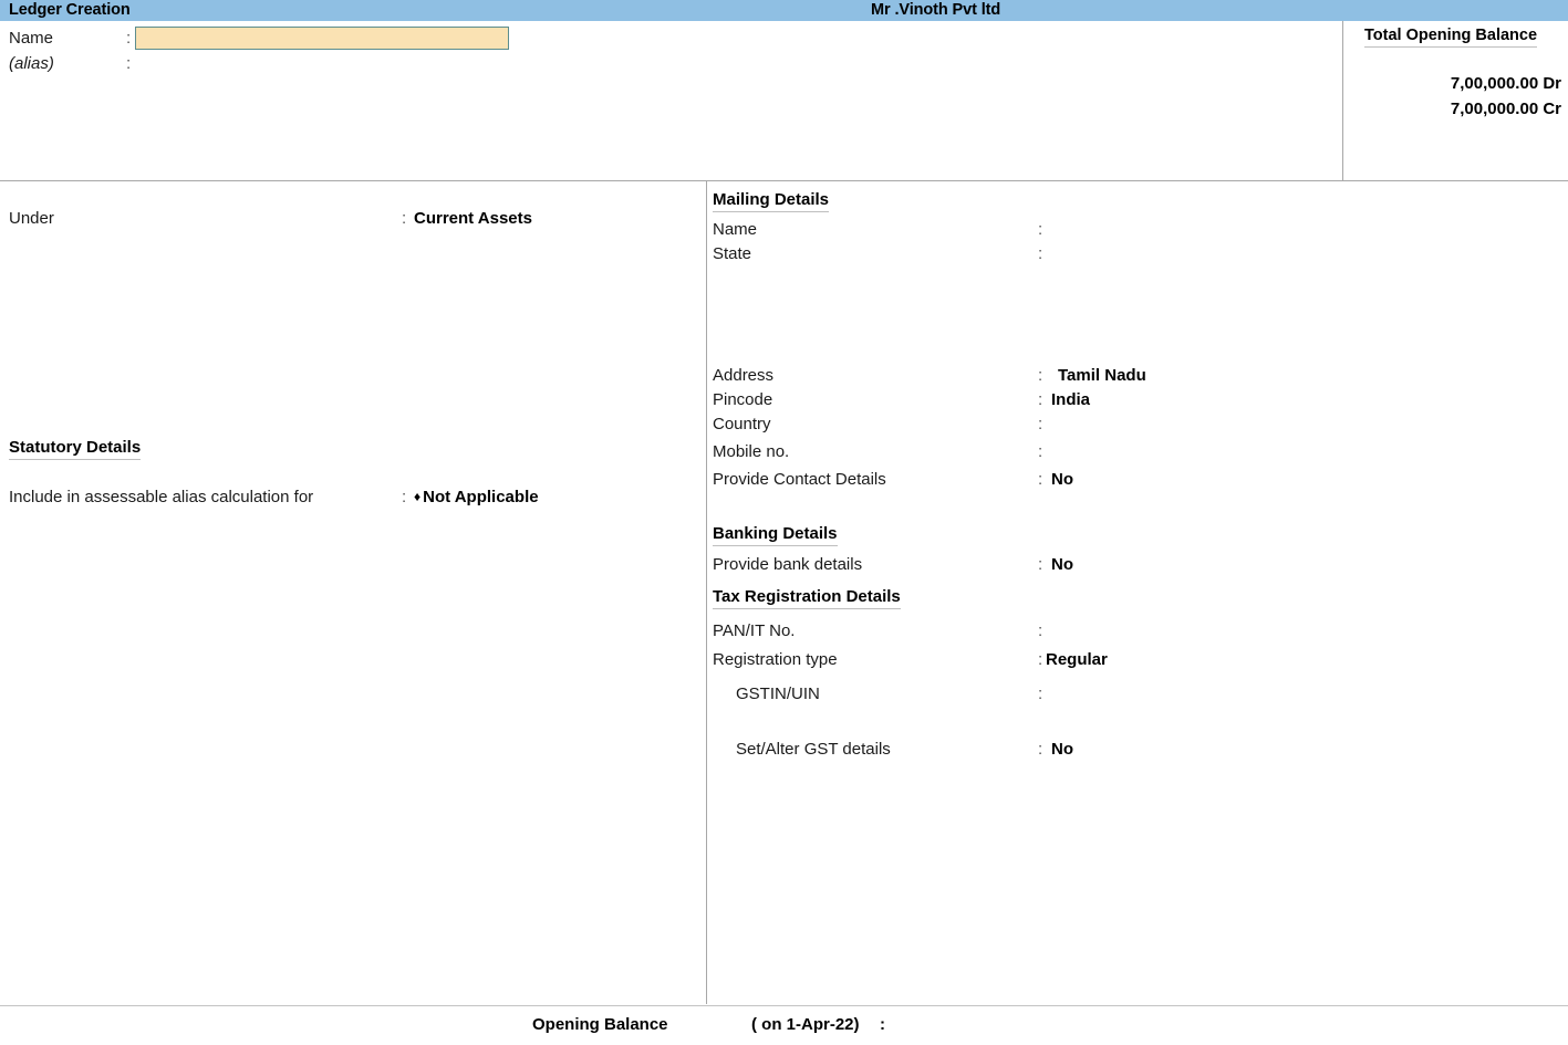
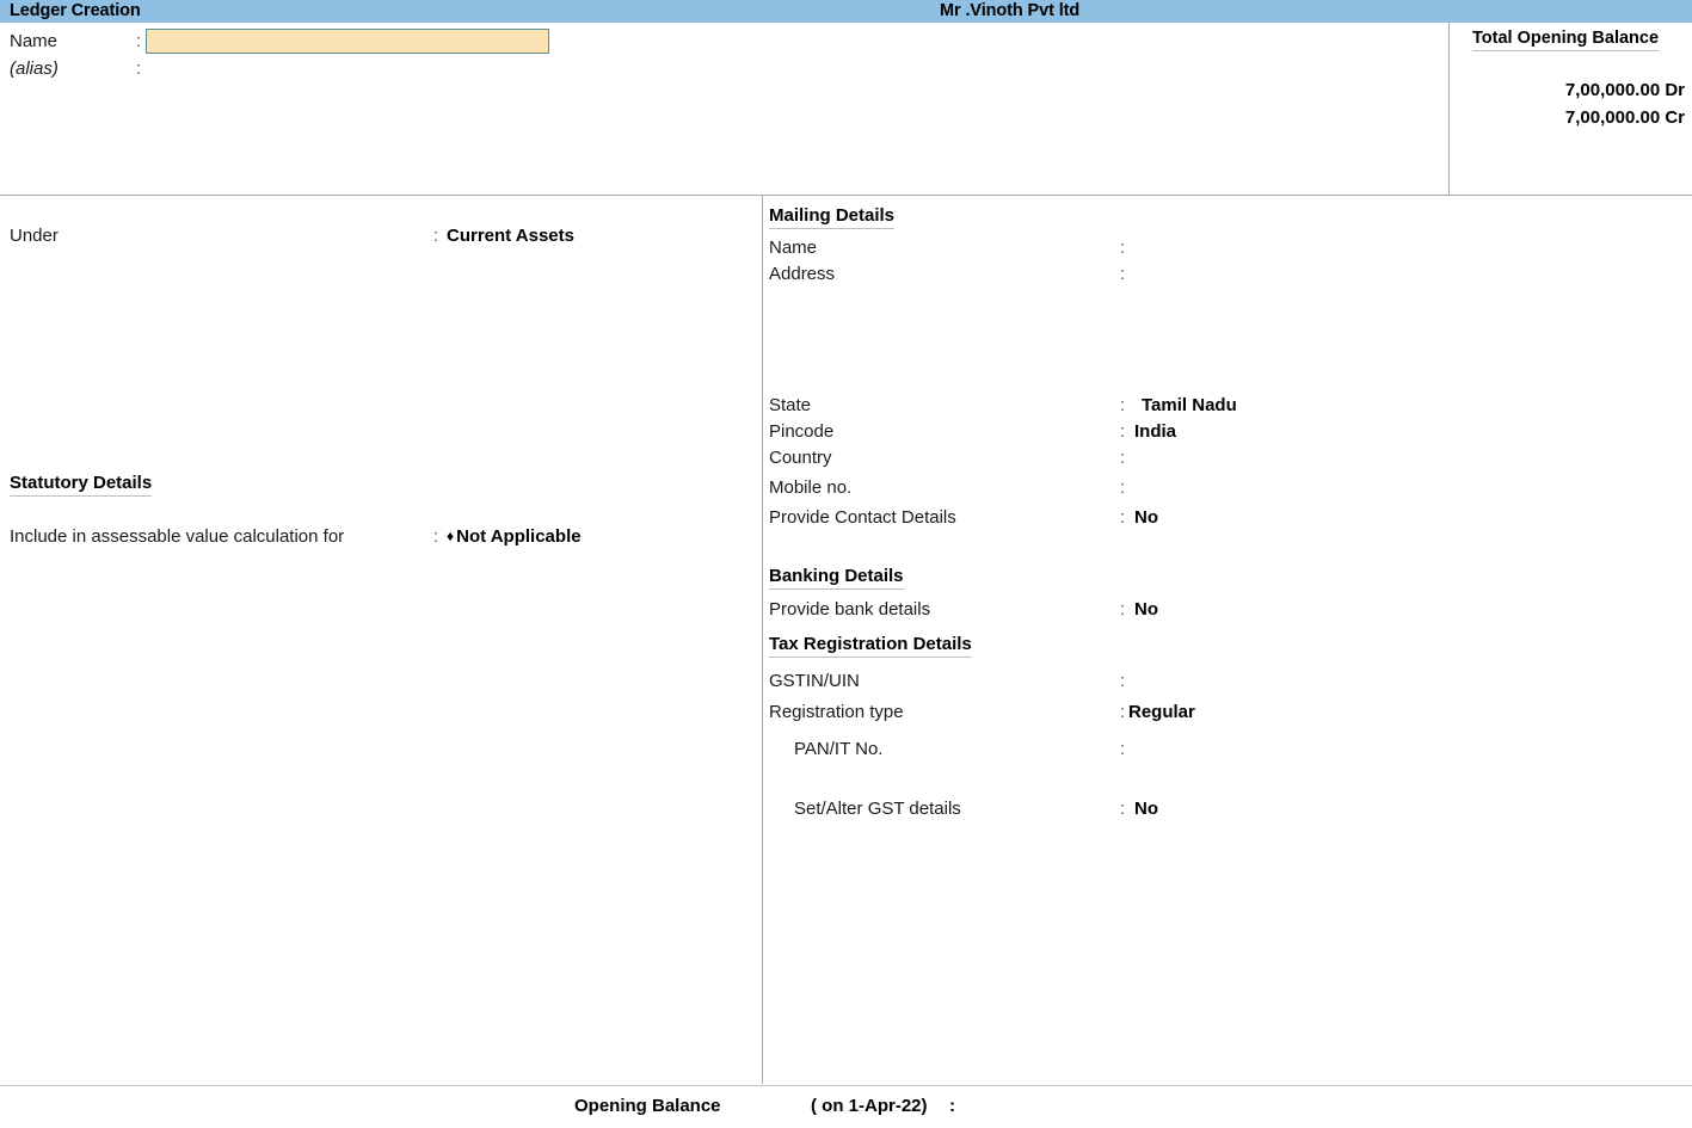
  Ledger Creation
  Mr .Vinoth Pvt ltd
  Name
  :
  (alias)
  :
  Total Opening Balance
  7,00,000.00 Dr
  7,00,000.00 Cr
  Under
  :
  Current Assets
  Statutory Details
- Include in assessable alias calculation for
+ Include in assessable value calculation for
  :
  ♦ Not Applicable
  Mailing Details
  Name
  :
- State
+ Address
  :
- Address
+ State
  :
  Tamil Nadu
  Pincode
  :
  India
  Country
  :
  Mobile no.
  :
  Provide Contact Details
  :
  No
  Banking Details
  Provide bank details
  :
  No
  Tax Registration Details
- PAN/IT No.
+ GSTIN/UIN
  :
  Registration type
  :
  Regular
- GSTIN/UIN
+ PAN/IT No.
  :
  Set/Alter GST details
  :
  No
  Opening Balance
  ( on 1-Apr-22)
  :
